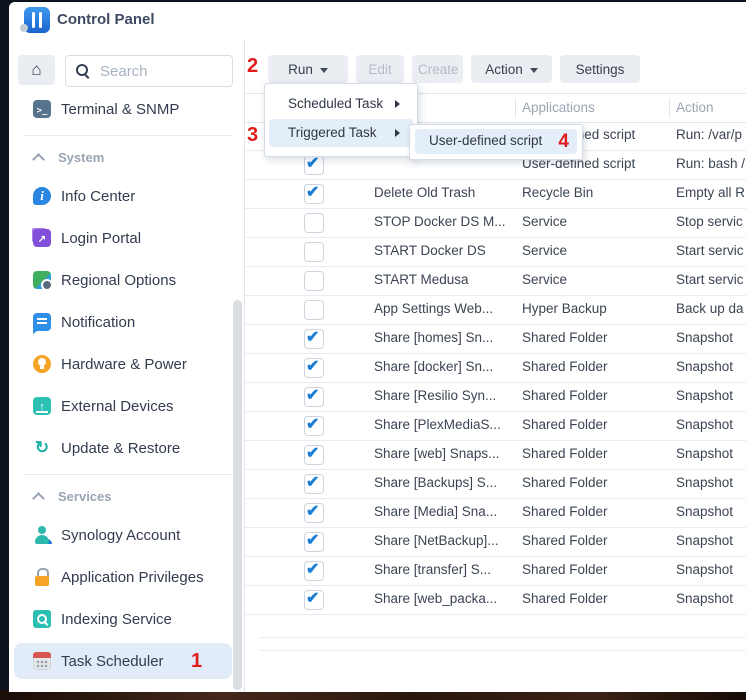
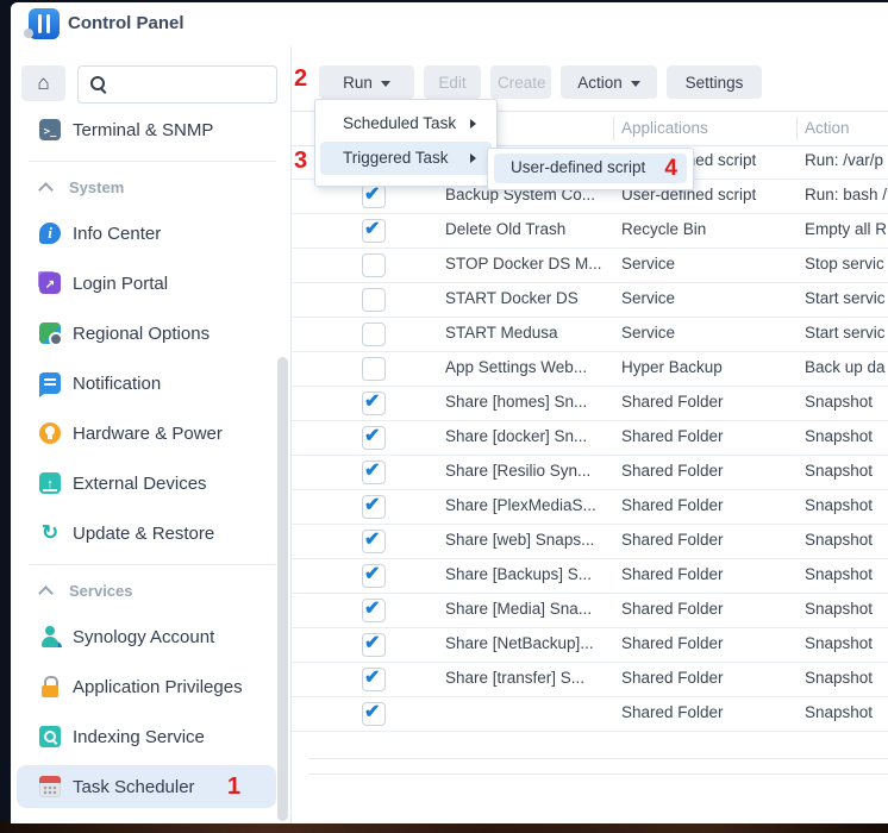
  Control Panel
  ⌂
- Search
  Terminal & SNMP
  System
  Info Center
  Login Portal
  Regional Options
  Notification
  Hardware & Power
  External Devices
  Update & Restore
  Services
  Synology Account
  Application Privileges
  Indexing Service
  Task Scheduler
  1
  Run
  Edit
  Create
  Action
  Settings
  Applications
  Action
  Run: /var/p
+ Backup System Co...
  User-defined script
  Run: bash /
  Delete Old Trash
  Recycle Bin
  Empty all R
  STOP Docker DS M...
  Service
  Stop servic
  START Docker DS
  Service
  Start servic
  START Medusa
  Service
  Start servic
  App Settings Web...
  Hyper Backup
  Back up da
  Share [homes] Sn...
  Shared Folder
  Snapshot
  Share [docker] Sn...
  Shared Folder
  Snapshot
  Share [Resilio Syn...
  Shared Folder
  Snapshot
  Share [PlexMediaS...
  Shared Folder
  Snapshot
  Share [web] Snaps...
  Shared Folder
  Snapshot
  Share [Backups] S...
  Shared Folder
  Snapshot
  Share [Media] Sna...
  Shared Folder
  Snapshot
  Share [NetBackup]...
  Shared Folder
  Snapshot
  Share [transfer] S...
  Shared Folder
  Snapshot
- Share [web_packa...
  Shared Folder
  Snapshot
  Scheduled Task
  Triggered Task
  User-defined script
  4
  2
  3
